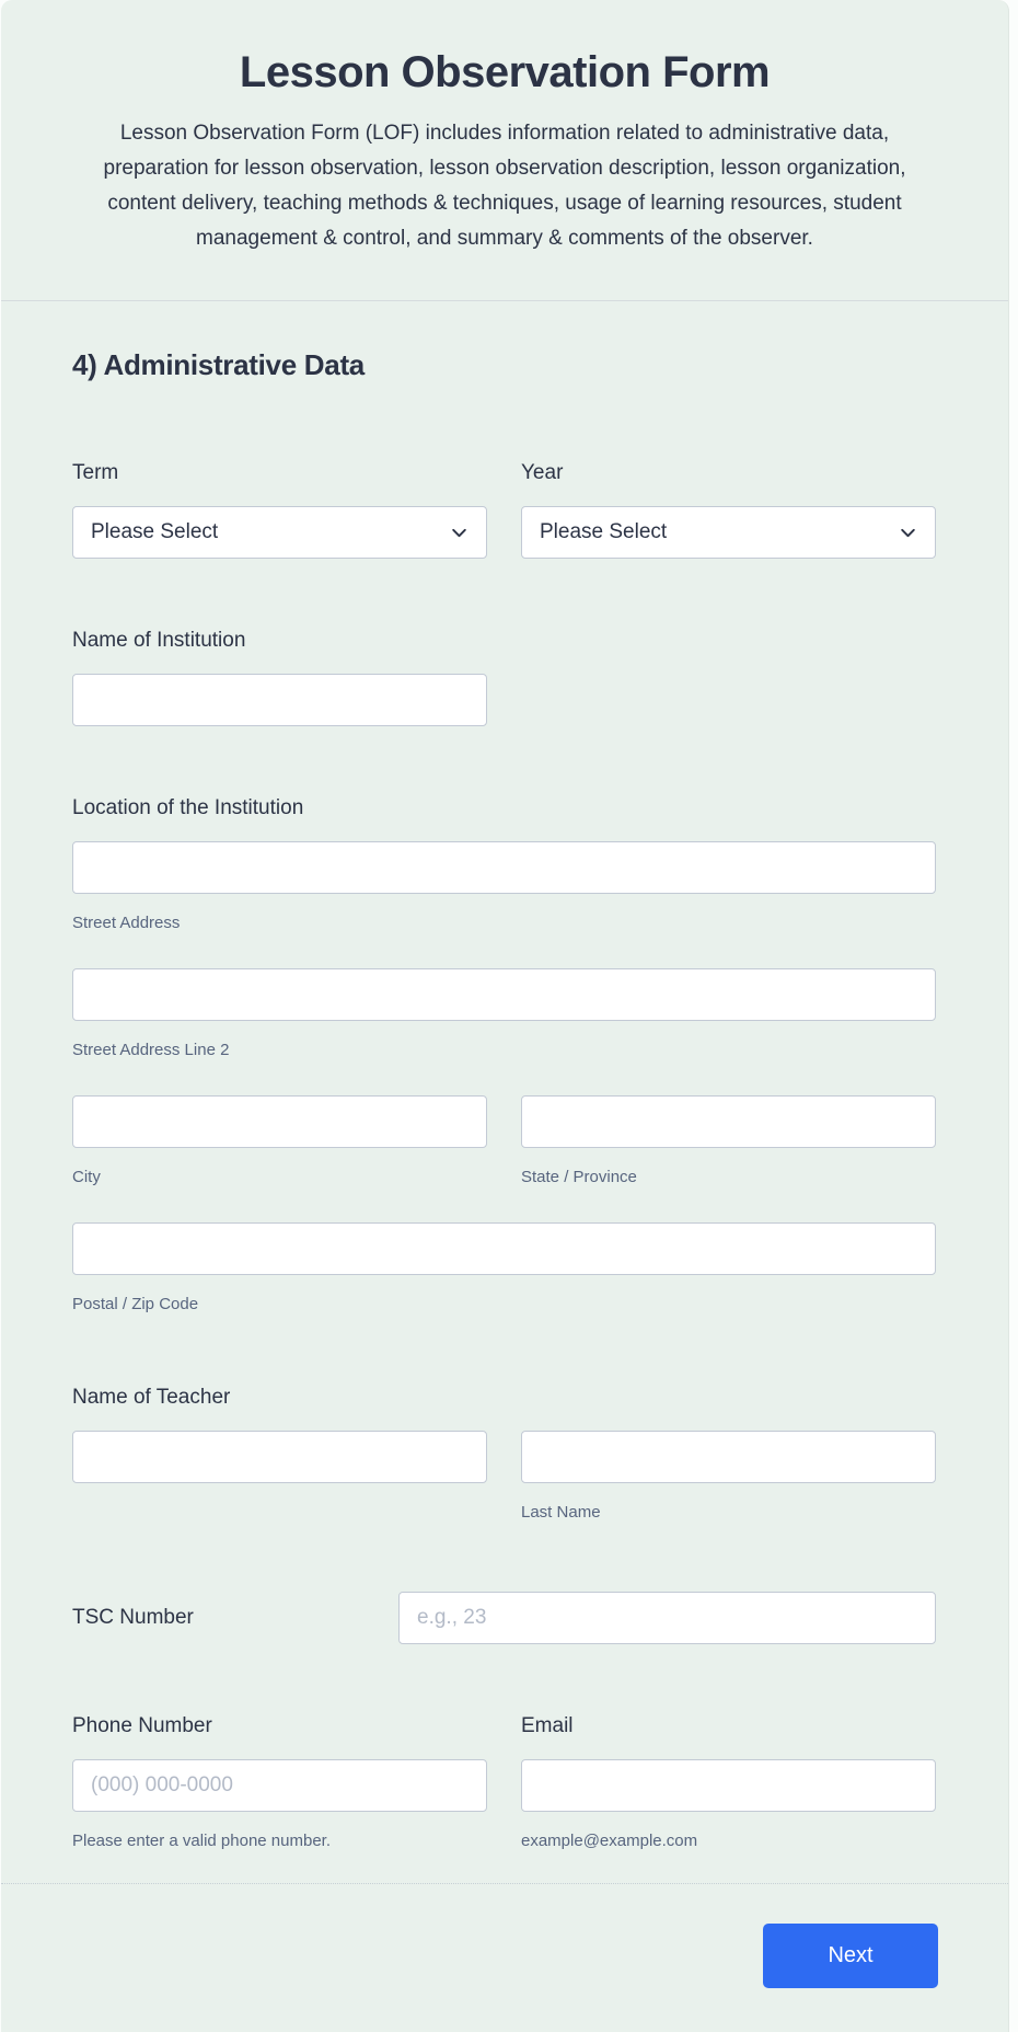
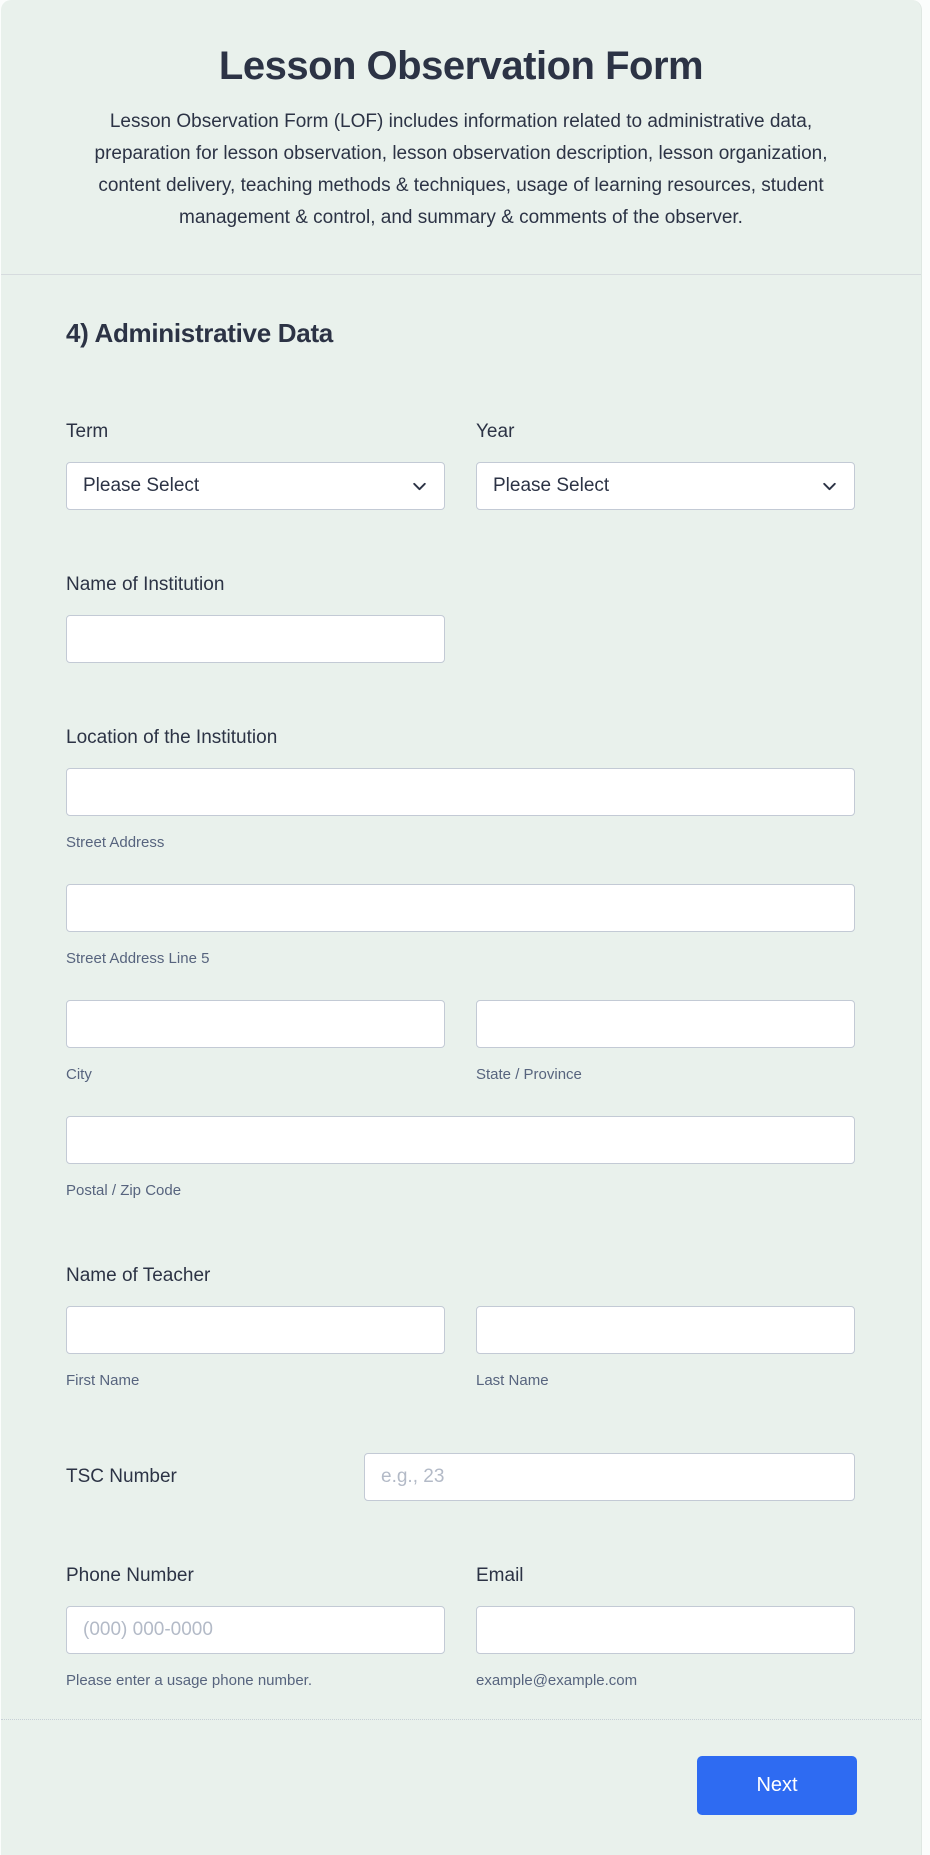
  Lesson Observation Form
  Lesson Observation Form (LOF) includes information related to administrative data, preparation for lesson observation, lesson observation description, lesson organization, content delivery, teaching methods & techniques, usage of learning resources, student management & control, and summary & comments of the observer.
  4) Administrative Data
  Term
  Please Select
  Year
  Please Select
  Name of Institution
  Location of the Institution
  Street Address
- Street Address Line 2
+ Street Address Line 5
  City
  State / Province
  Postal / Zip Code
  Name of Teacher
+ First Name
  Last Name
  TSC Number
  e.g., 23
  Phone Number
  (000) 000-0000
- Please enter a valid phone number.
+ Please enter a usage phone number.
  Email
  example@example.com
  Next
